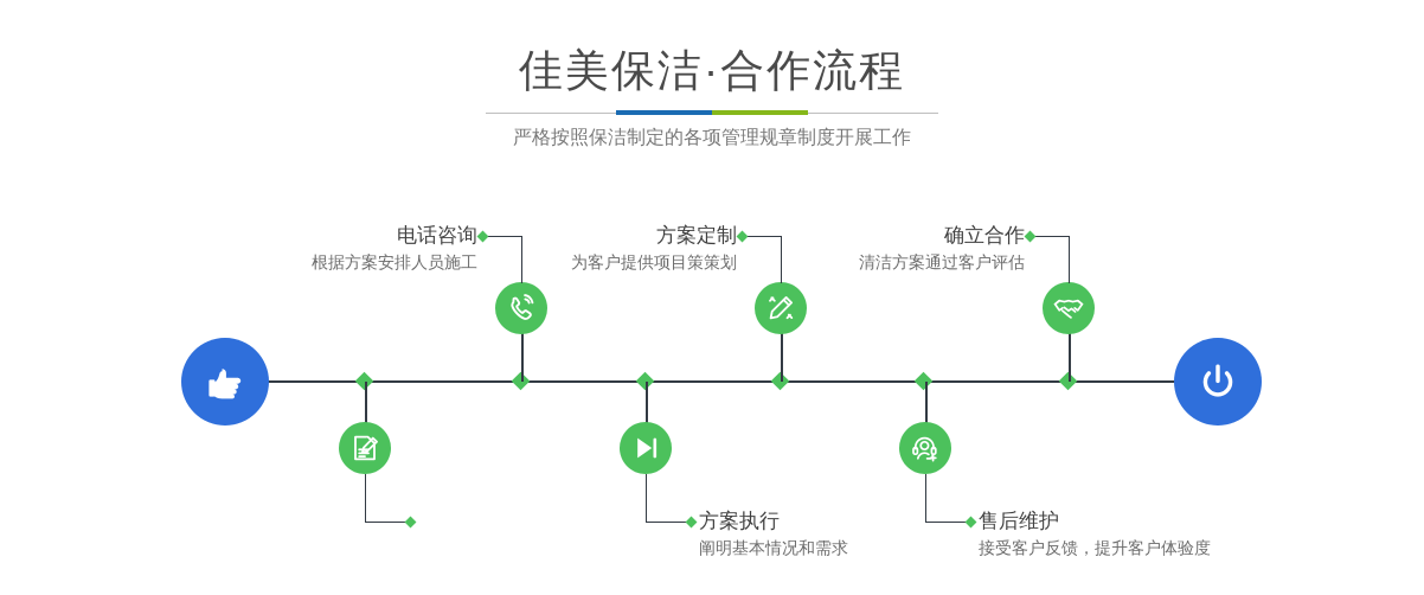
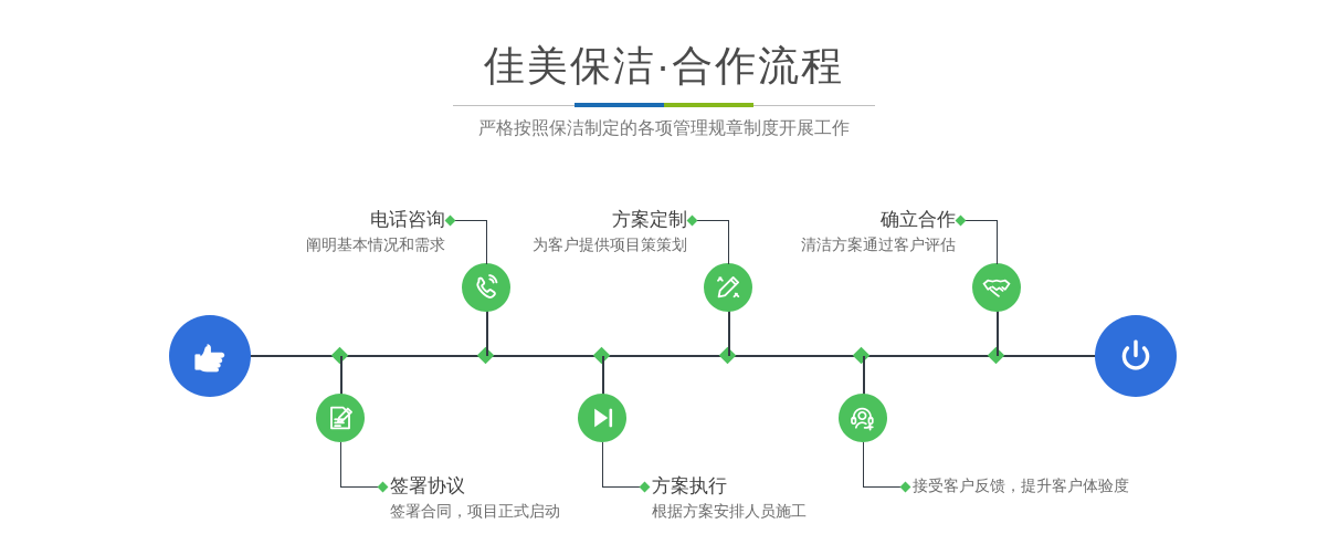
  佳美保洁·合作流程
  严格按照保洁制定的各项管理规章制度开展工作
  电话咨询
- 根据方案安排人员施工
+ 阐明基本情况和需求
+ 签署协议
+ 签署合同，项目正式启动
  方案定制
  为客户提供项目策策划
  方案执行
- 阐明基本情况和需求
+ 根据方案安排人员施工
  确立合作
  清洁方案通过客户评估
- 售后维护
  接受客户反馈，提升客户体验度
